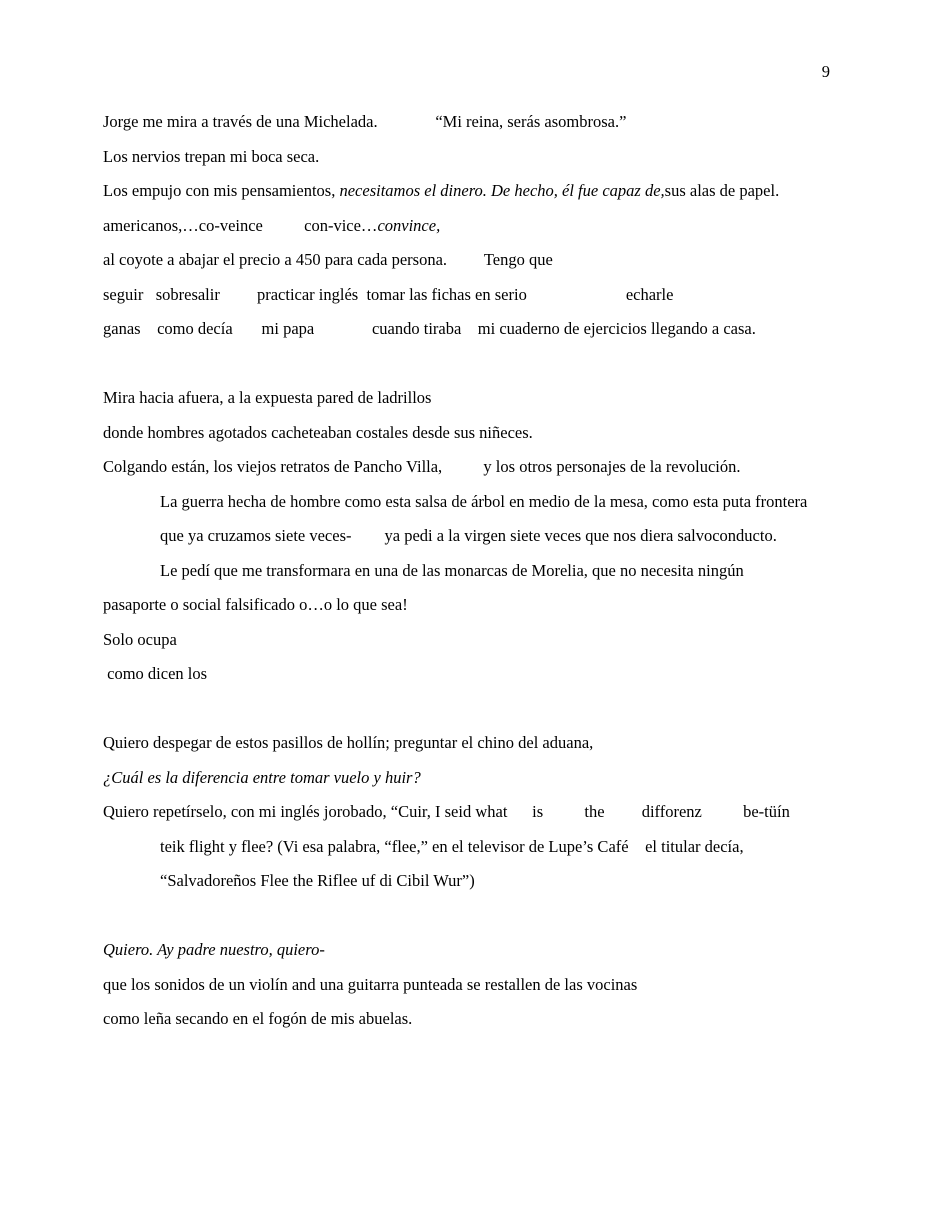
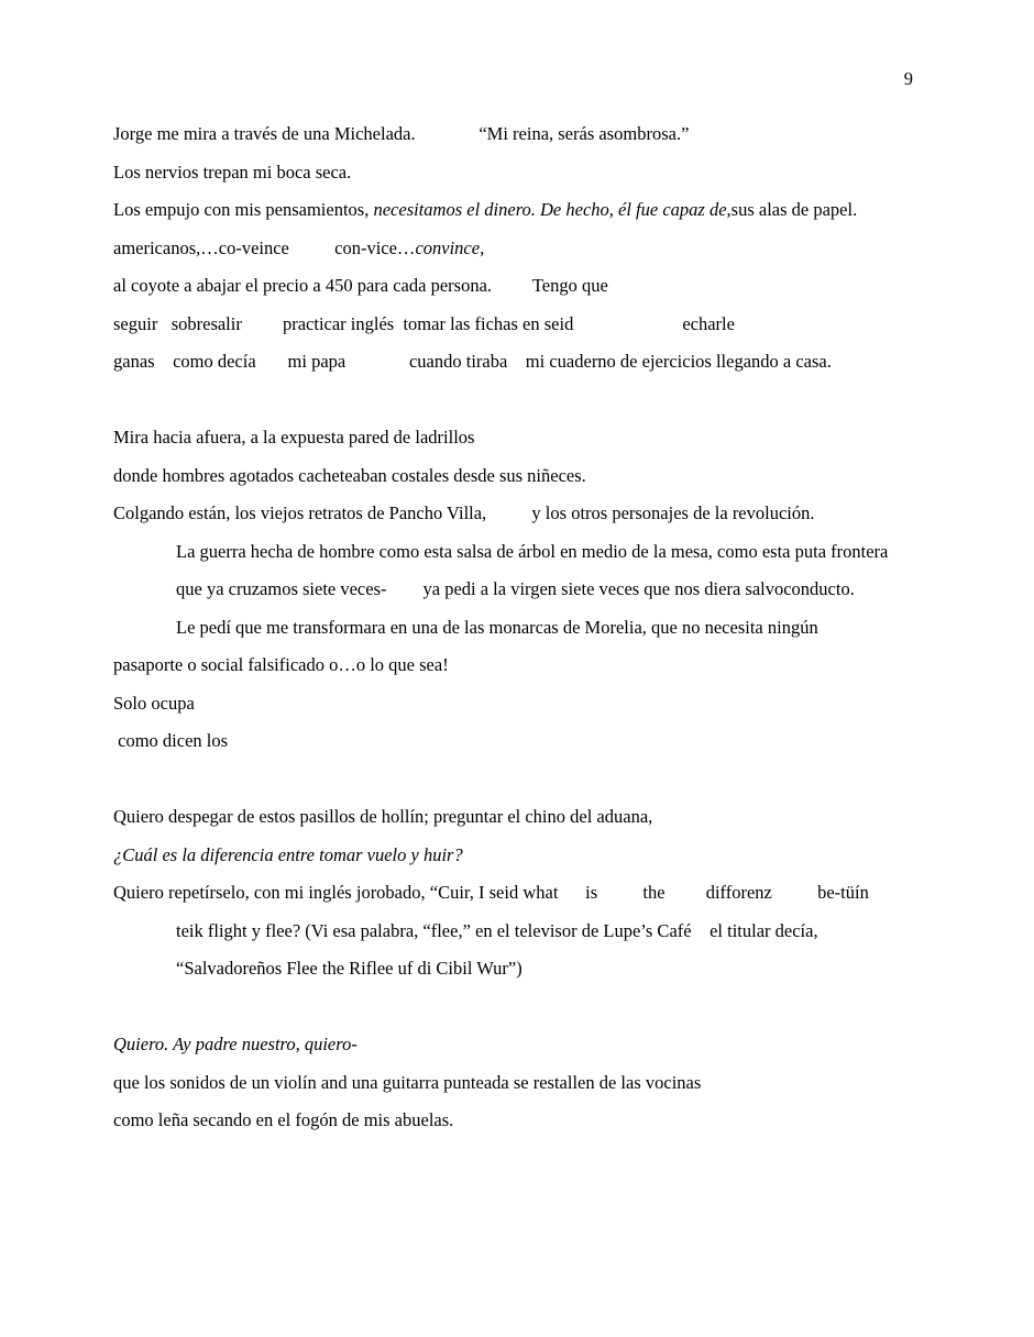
  9
  Jorge me mira a través de una Michelada. “Mi reina, serás asombrosa.”
  Los nervios trepan mi boca seca.
  Los empujo con mis pensamientos, necesitamos el dinero. De hecho, él fue capaz de,sus alas de papel.
  americanos,…co-veince con-vice…convince,
  al coyote a abajar el precio a 450 para cada persona. Tengo que
- seguir sobresalir practicar inglés tomar las fichas en serio echarle
+ seguir sobresalir practicar inglés tomar las fichas en seid echarle
  ganas como decía mi papa cuando tiraba mi cuaderno de ejercicios llegando a casa.
  Mira hacia afuera, a la expuesta pared de ladrillos
  donde hombres agotados cacheteaban costales desde sus niñeces.
  Colgando están, los viejos retratos de Pancho Villa, y los otros personajes de la revolución.
  La guerra hecha de hombre como esta salsa de árbol en medio de la mesa, como esta puta frontera
  que ya cruzamos siete veces- ya pedi a la virgen siete veces que nos diera salvoconducto.
  Le pedí que me transformara en una de las monarcas de Morelia, que no necesita ningún
  pasaporte o social falsificado o…o lo que sea!
  Solo ocupa
  como dicen los
  Quiero despegar de estos pasillos de hollín; preguntar el chino del aduana,
  ¿Cuál es la diferencia entre tomar vuelo y huir?
  Quiero repetírselo, con mi inglés jorobado, “Cuir, I seid what is the difforenz be-tüín
  teik flight y flee? (Vi esa palabra, “flee,” en el televisor de Lupe’s Café el titular decía,
  “Salvadoreños Flee the Riflee uf di Cibil Wur”)
  Quiero. Ay padre nuestro, quiero-
  que los sonidos de un violín and una guitarra punteada se restallen de las vocinas
  como leña secando en el fogón de mis abuelas.
